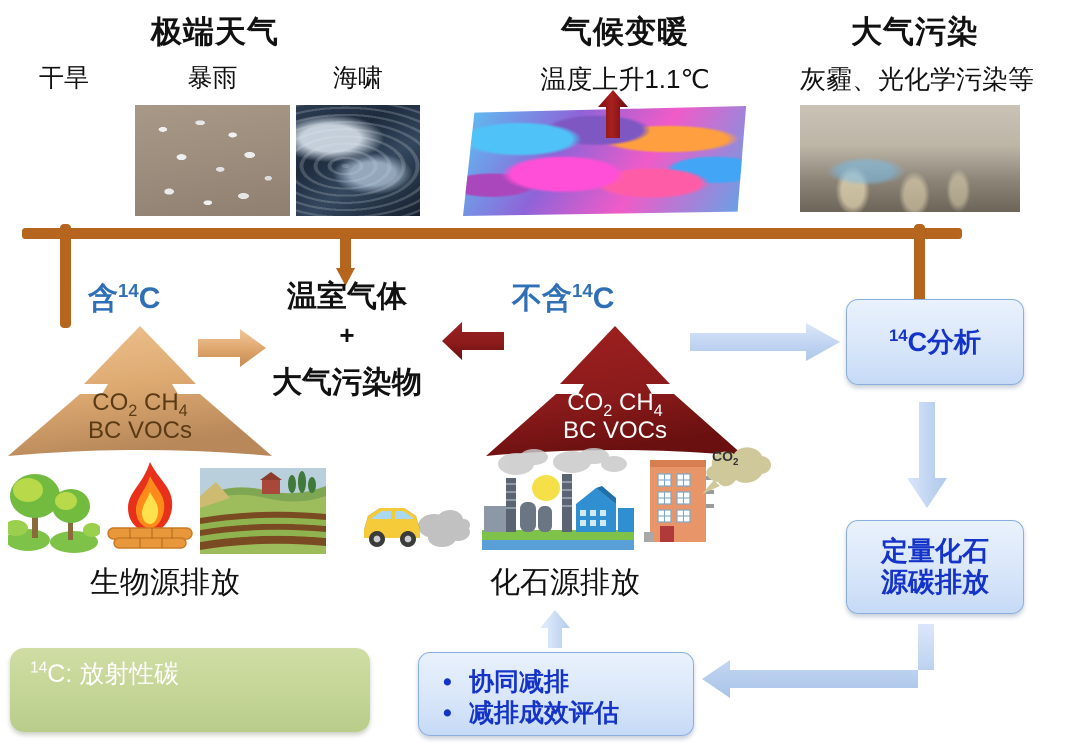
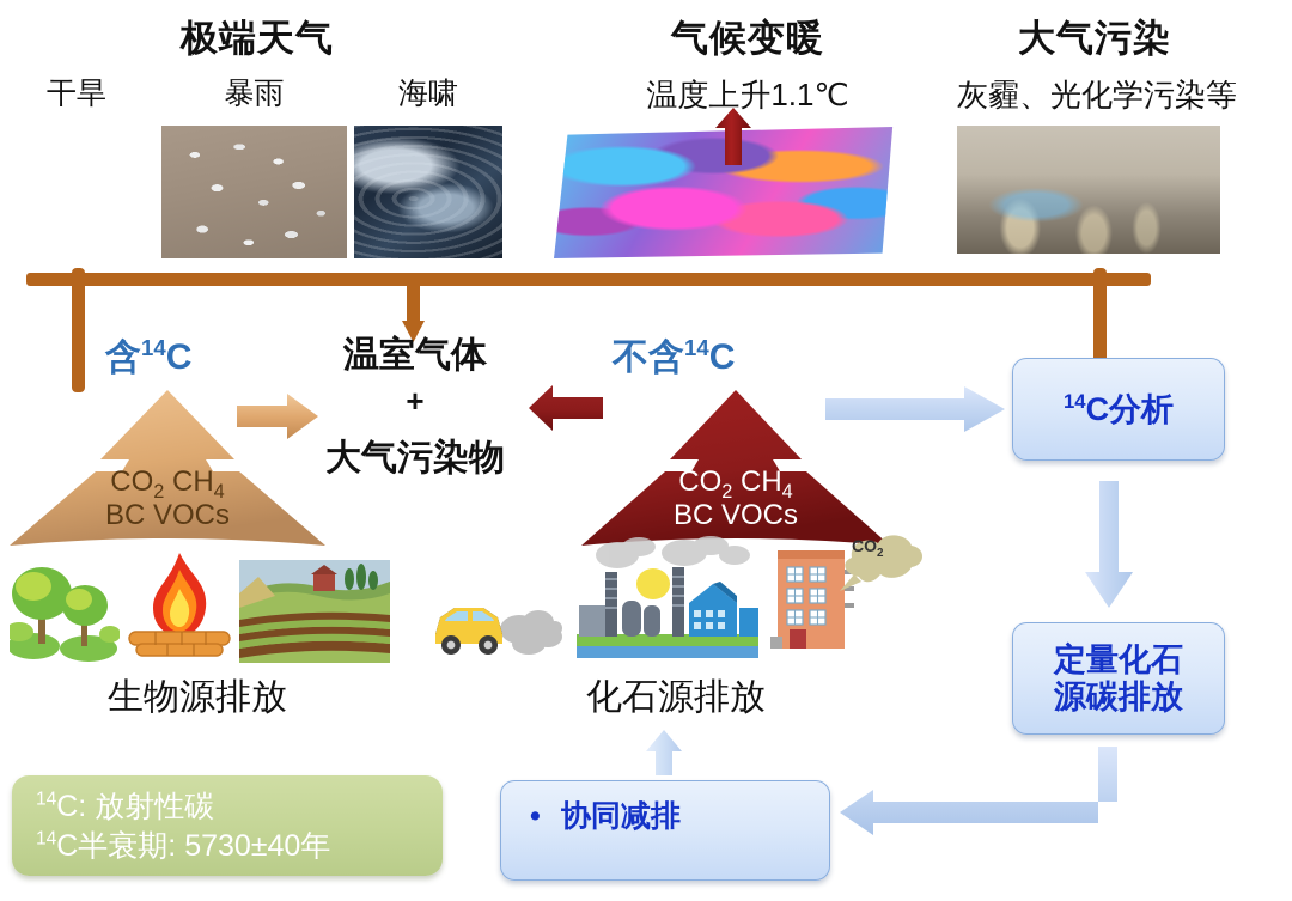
  极端天气
  干旱
  暴雨
  海啸
  气候变暖
  温度上升1.1℃
  大气污染
  灰霾、光化学污染等
  含14C
  CO2 CH4
  BC VOCs
  生物源排放
  温室气体
  +
  大气污染物
  不含14C
  CO2 CH4
  BC VOCs
  CO2
  化石源排放
  14C分析
  定量化石
  源碳排放
  • 协同减排
- • 减排成效评估
  14C: 放射性碳
+ 14C半衰期: 5730±40年
